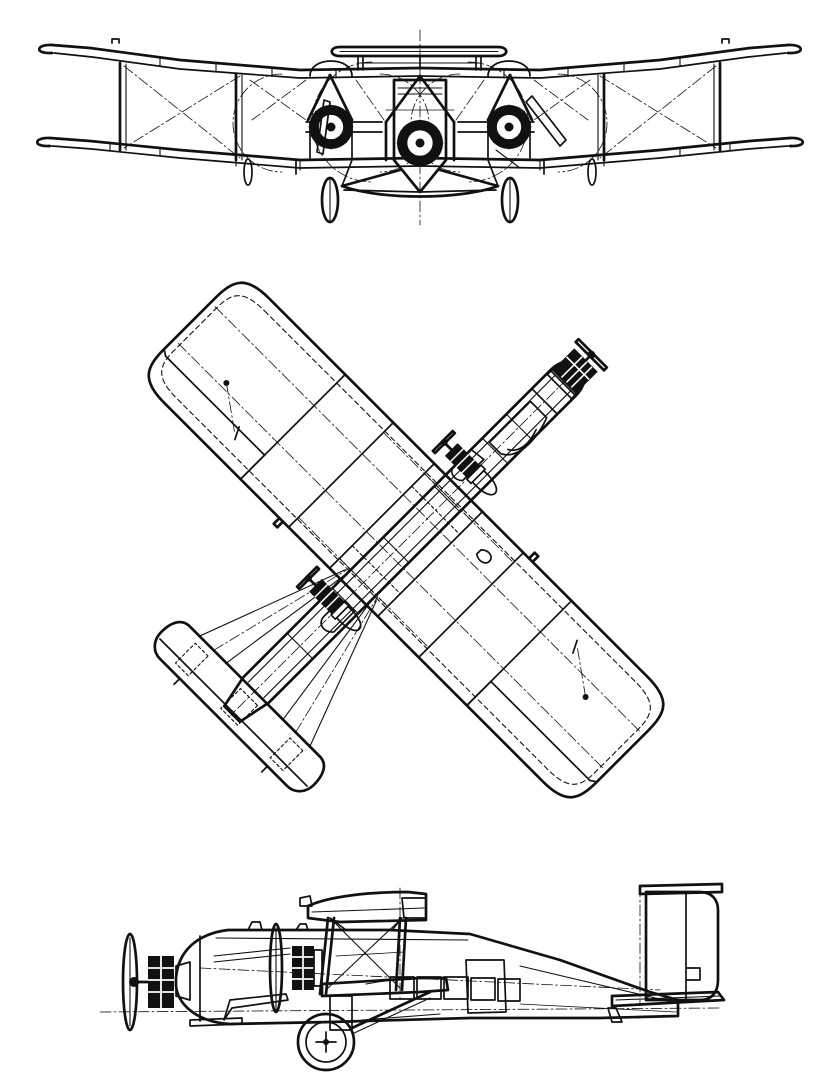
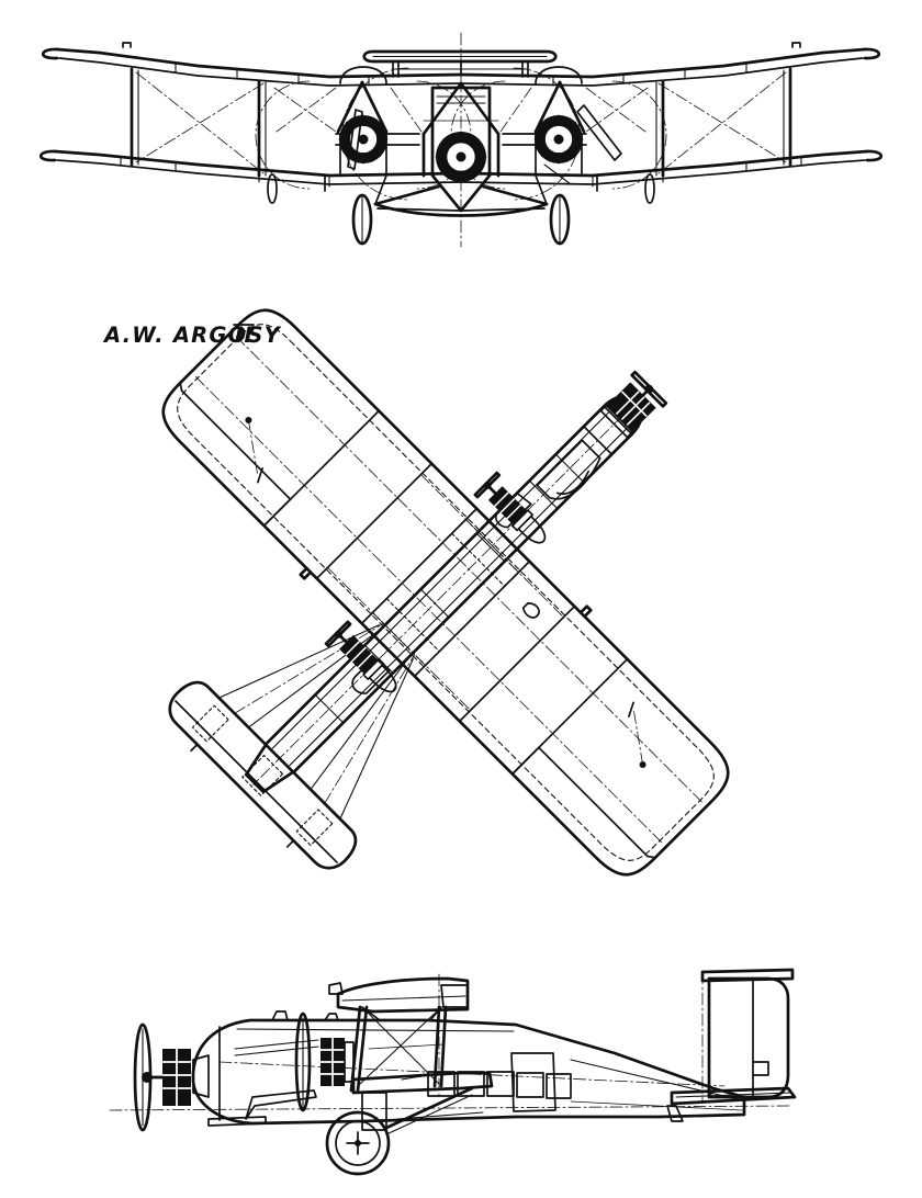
+ A.W. ARGOSY
+ II
